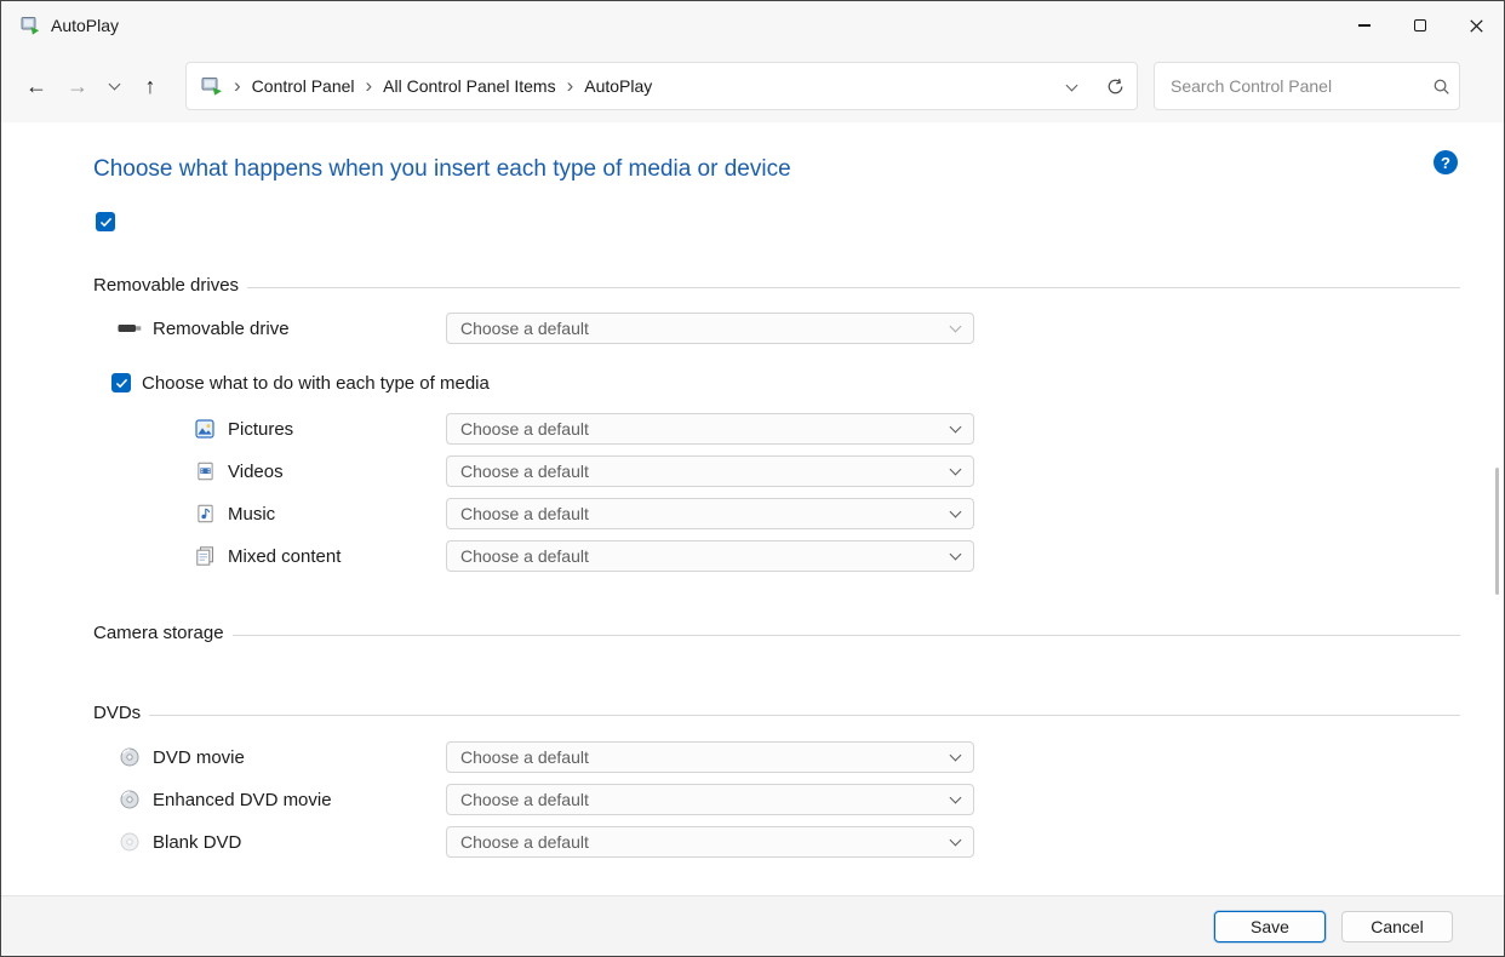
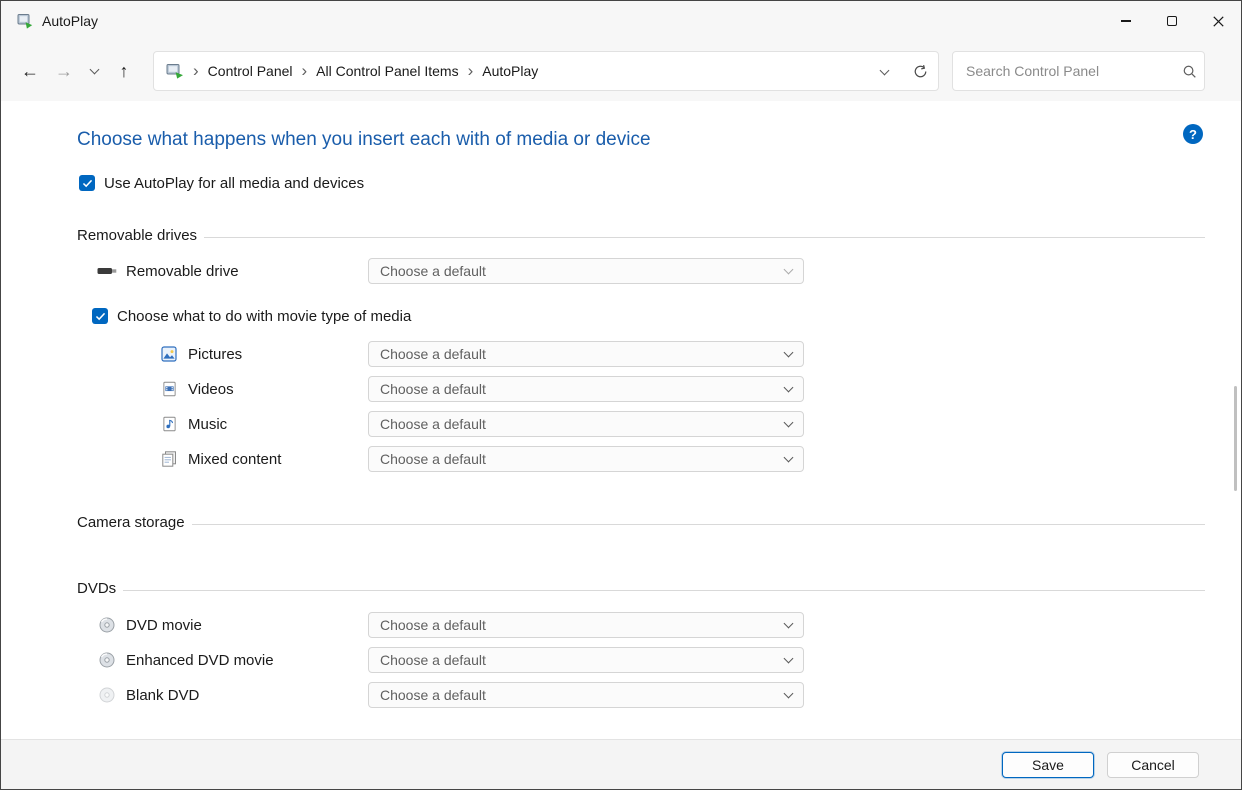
  AutoPlay
  ←
  →
  ↑
  ›
  Control Panel
  ›
  All Control Panel Items
  ›
  AutoPlay
  Search Control Panel
- Choose what happens when you insert each type of media or device
+ Choose what happens when you insert each with of media or device
  ?
+ Use AutoPlay for all media and devices
  Removable drives
  Removable drive
  Choose a default
- Choose what to do with each type of media
+ Choose what to do with movie type of media
  Pictures
  Choose a default
  Videos
  Choose a default
  Music
  Choose a default
  Mixed content
  Choose a default
  Camera storage
  DVDs
  DVD movie
  Choose a default
  Enhanced DVD movie
  Choose a default
  Blank DVD
  Choose a default
  Save
  Cancel
